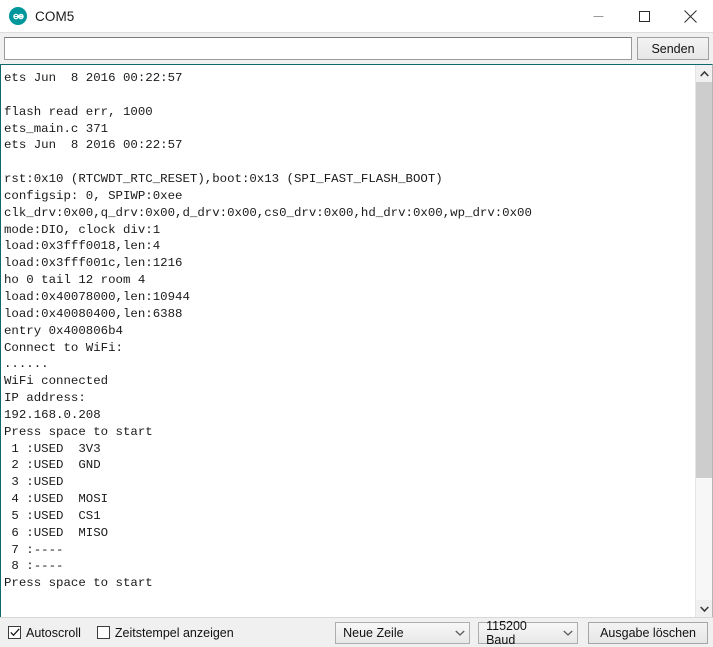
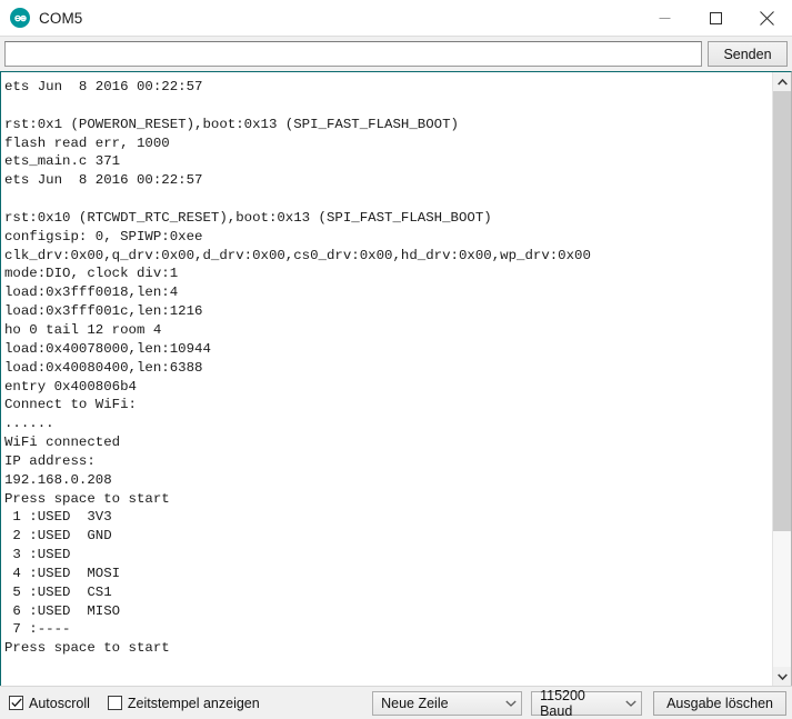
  COM5
  Senden
  ets Jun 8 2016 00:22:57
+ rst:0x1 (POWERON_RESET),boot:0x13 (SPI_FAST_FLASH_BOOT)
  flash read err, 1000
  ets_main.c 371
  ets Jun 8 2016 00:22:57
  rst:0x10 (RTCWDT_RTC_RESET),boot:0x13 (SPI_FAST_FLASH_BOOT)
  configsip: 0, SPIWP:0xee
  clk_drv:0x00,q_drv:0x00,d_drv:0x00,cs0_drv:0x00,hd_drv:0x00,wp_drv:0x00
  mode:DIO, clock div:1
  load:0x3fff0018,len:4
  load:0x3fff001c,len:1216
  ho 0 tail 12 room 4
  load:0x40078000,len:10944
  load:0x40080400,len:6388
  entry 0x400806b4
  Connect to WiFi:
  ......
  WiFi connected
  IP address:
  192.168.0.208
  Press space to start
  1 :USED 3V3
  2 :USED GND
  3 :USED
  4 :USED MOSI
  5 :USED CS1
  6 :USED MISO
  7 :----
- 8 :----
  Press space to start
  Autoscroll
  Zeitstempel anzeigen
  Neue Zeile
  115200 Baud
  Ausgabe löschen
